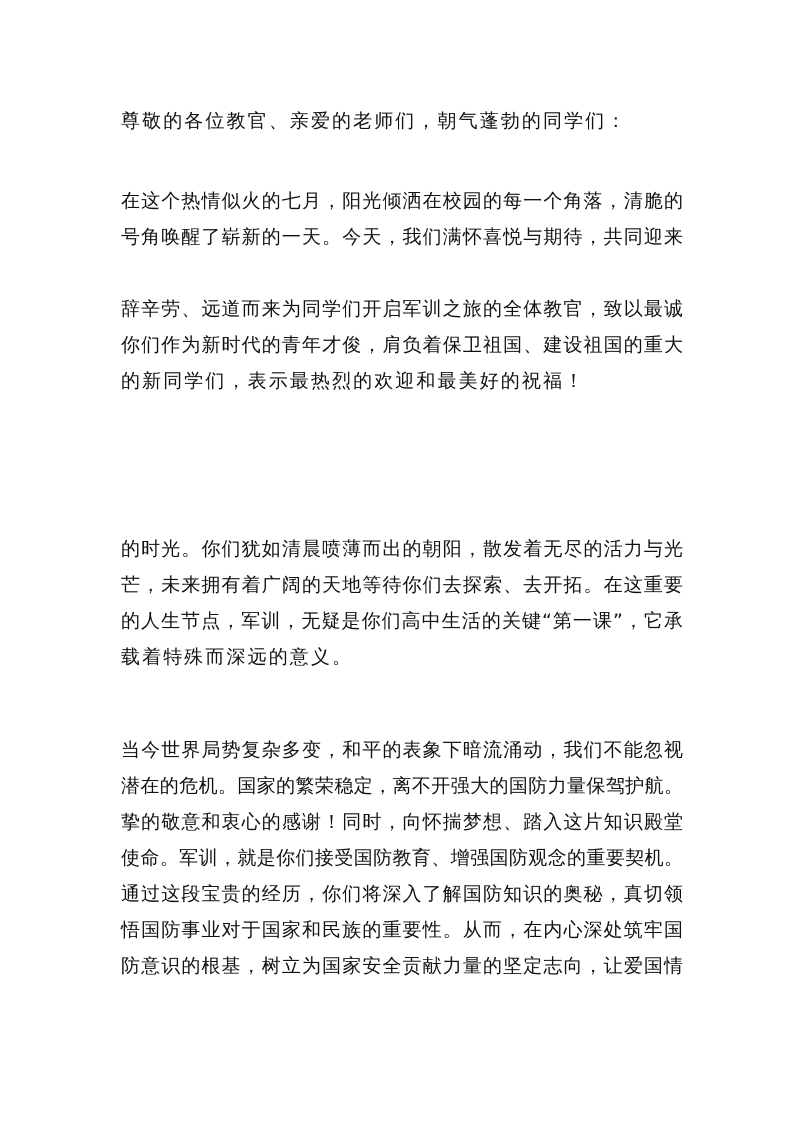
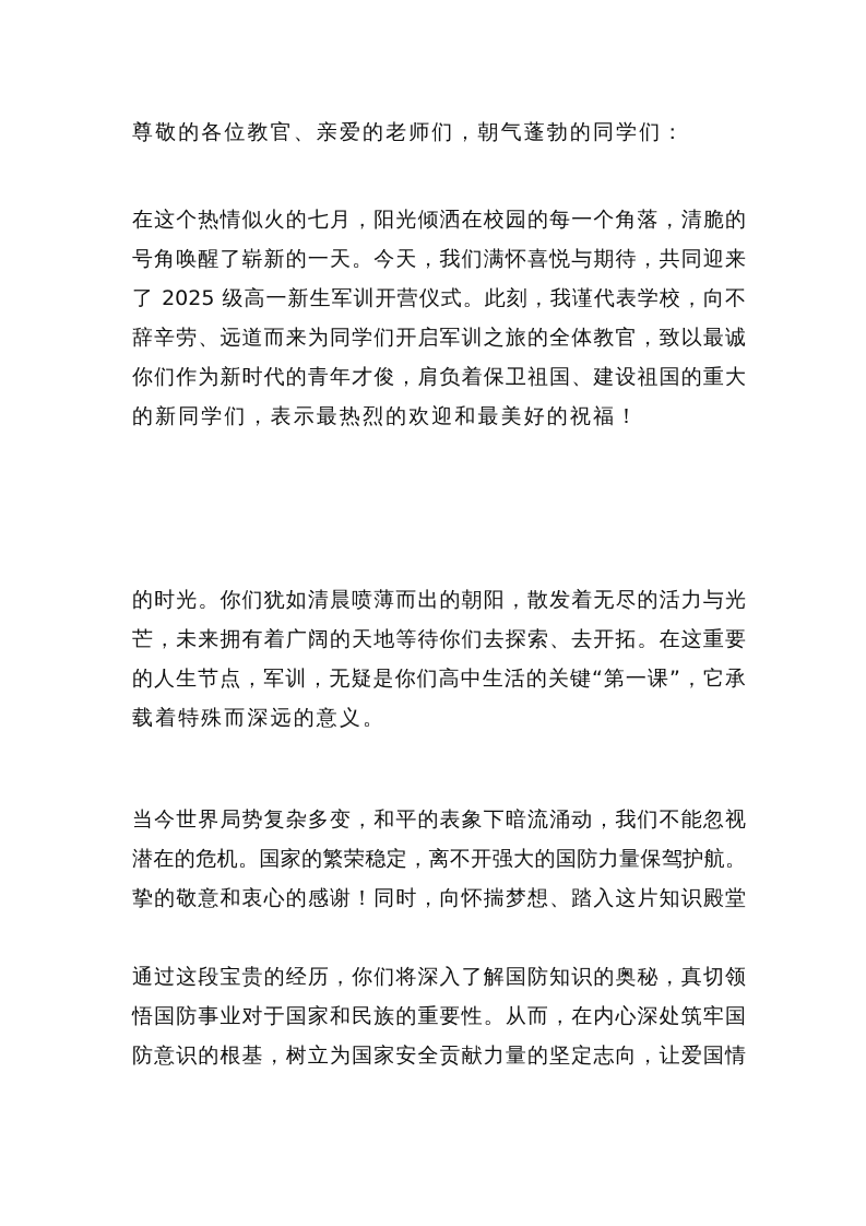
  尊敬的各位教官、亲爱的老师们，朝气蓬勃的同学们：
  在这个热情似火的七月，阳光倾洒在校园的每一个角落，清脆的
  号角唤醒了崭新的一天。今天，我们满怀喜悦与期待，共同迎来
+ 了 2025 级高一新生军训开营仪式。此刻，我谨代表学校，向不
  辞辛劳、远道而来为同学们开启军训之旅的全体教官，致以最诚
  你们作为新时代的青年才俊，肩负着保卫祖国、建设祖国的重大
  的新同学们，表示最热烈的欢迎和最美好的祝福！
  的时光。你们犹如清晨喷薄而出的朝阳，散发着无尽的活力与光
  芒，未来拥有着广阔的天地等待你们去探索、去开拓。在这重要
  的人生节点，军训，无疑是你们高中生活的关键“第一课”，它承
  载着特殊而深远的意义。
  当今世界局势复杂多变，和平的表象下暗流涌动，我们不能忽视
  潜在的危机。国家的繁荣稳定，离不开强大的国防力量保驾护航。
  挚的敬意和衷心的感谢！同时，向怀揣梦想、踏入这片知识殿堂
- 使命。军训，就是你们接受国防教育、增强国防观念的重要契机。
  通过这段宝贵的经历，你们将深入了解国防知识的奥秘，真切领
  悟国防事业对于国家和民族的重要性。从而，在内心深处筑牢国
  防意识的根基，树立为国家安全贡献力量的坚定志向，让爱国情
